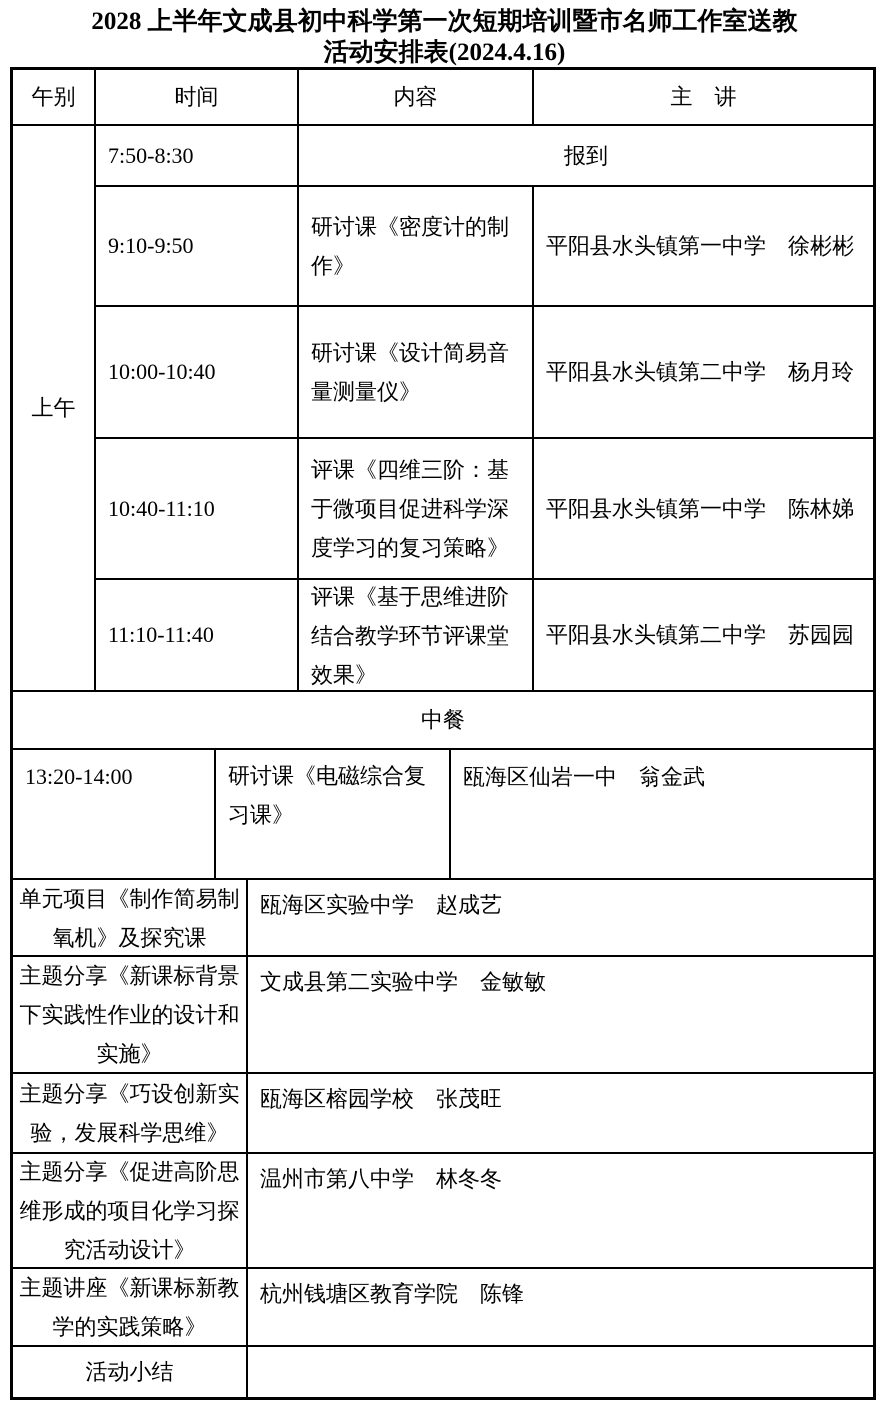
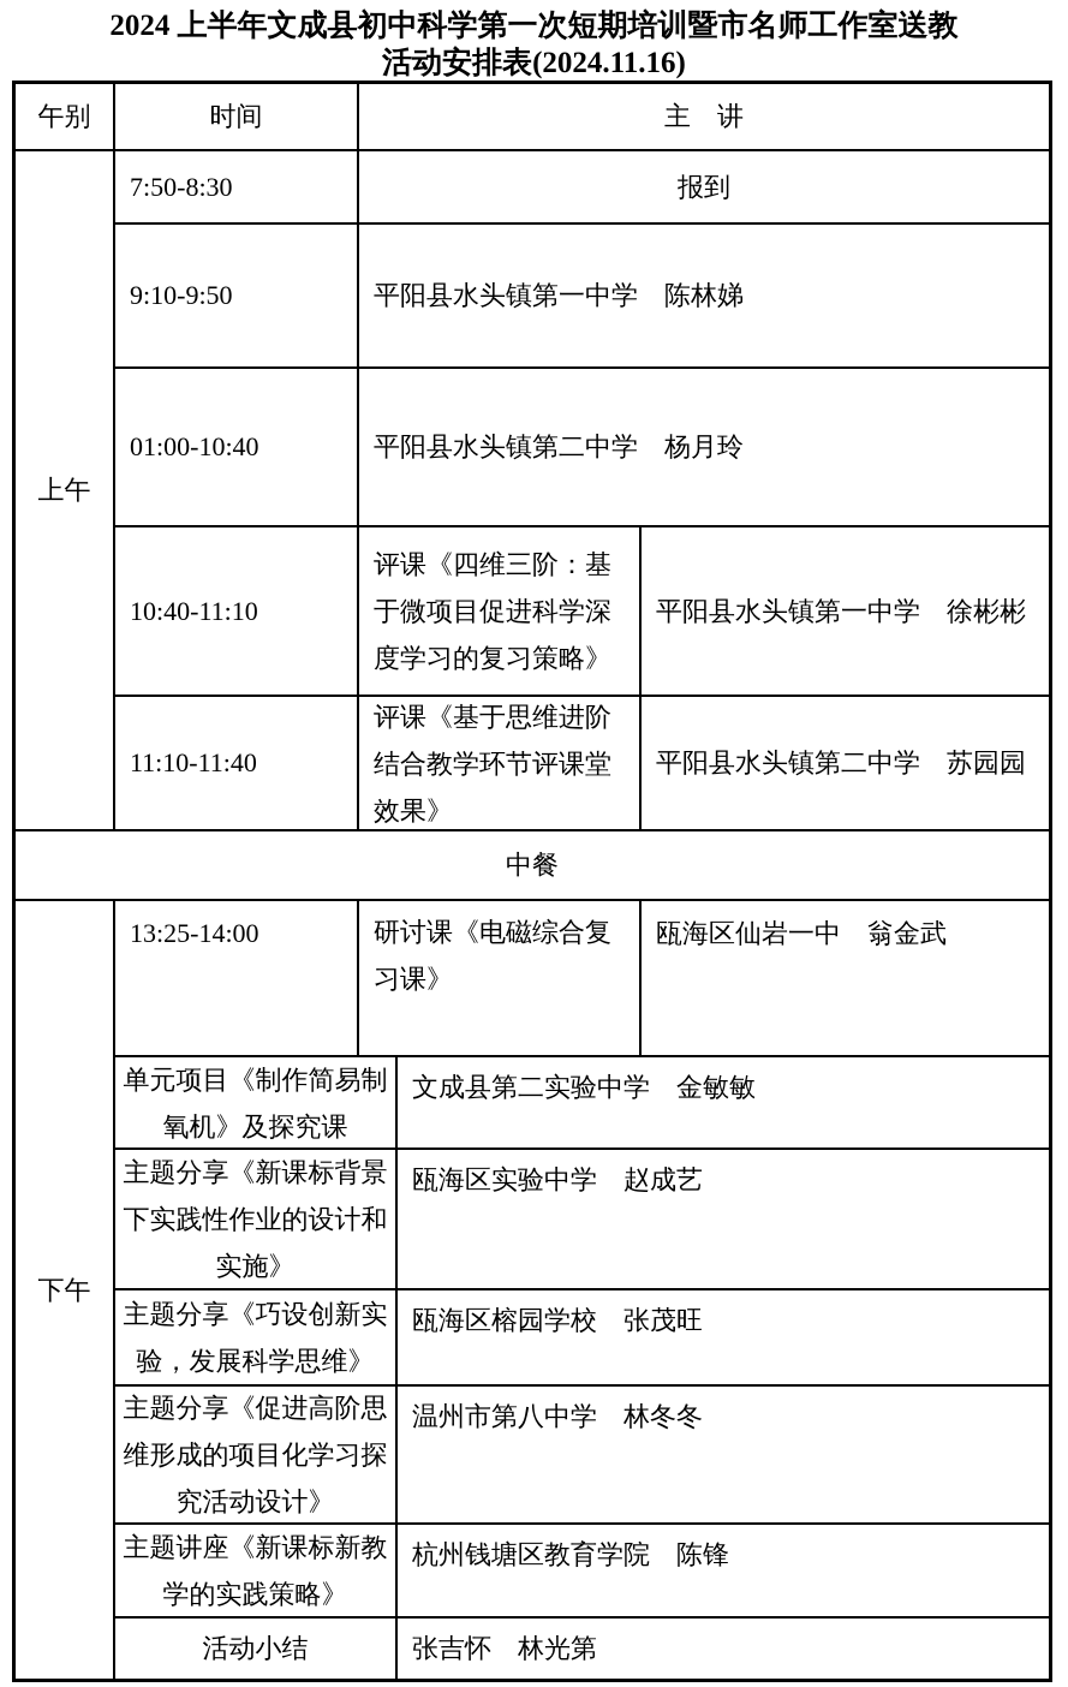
- 2028 上半年文成县初中科学第一次短期培训暨市名师工作室送教
+ 2024 上半年文成县初中科学第一次短期培训暨市名师工作室送教
- 活动安排表(2024.4.16)
+ 活动安排表(2024.11.16)
  午别
  时间
- 内容
  主 讲
  上午
  7:50-8:30
  报到
  9:10-9:50
- 研讨课《密度计的制作》
- 平阳县水头镇第一中学 徐彬彬
+ 平阳县水头镇第一中学 陈林娣
- 10:00-10:40
+ 01:00-10:40
- 研讨课《设计简易音量测量仪》
  平阳县水头镇第二中学 杨月玲
  10:40-11:10
  评课《四维三阶：基于微项目促进科学深度学习的复习策略》
- 平阳县水头镇第一中学 陈林娣
+ 平阳县水头镇第一中学 徐彬彬
  11:10-11:40
  评课《基于思维进阶结合教学环节评课堂效果》
  平阳县水头镇第二中学 苏园园
  中餐
+ 下午
- 13:20-14:00
+ 13:25-14:00
  研讨课《电磁综合复习课》
  瓯海区仙岩一中 翁金武
  单元项目《制作简易制氧机》及探究课
- 瓯海区实验中学 赵成艺
+ 文成县第二实验中学 金敏敏
  主题分享《新课标背景下实践性作业的设计和实施》
- 文成县第二实验中学 金敏敏
+ 瓯海区实验中学 赵成艺
  主题分享《巧设创新实验，发展科学思维》
  瓯海区榕园学校 张茂旺
  主题分享《促进高阶思维形成的项目化学习探究活动设计》
  温州市第八中学 林冬冬
  主题讲座《新课标新教学的实践策略》
  杭州钱塘区教育学院 陈锋
  活动小结
+ 张吉怀 林光第
